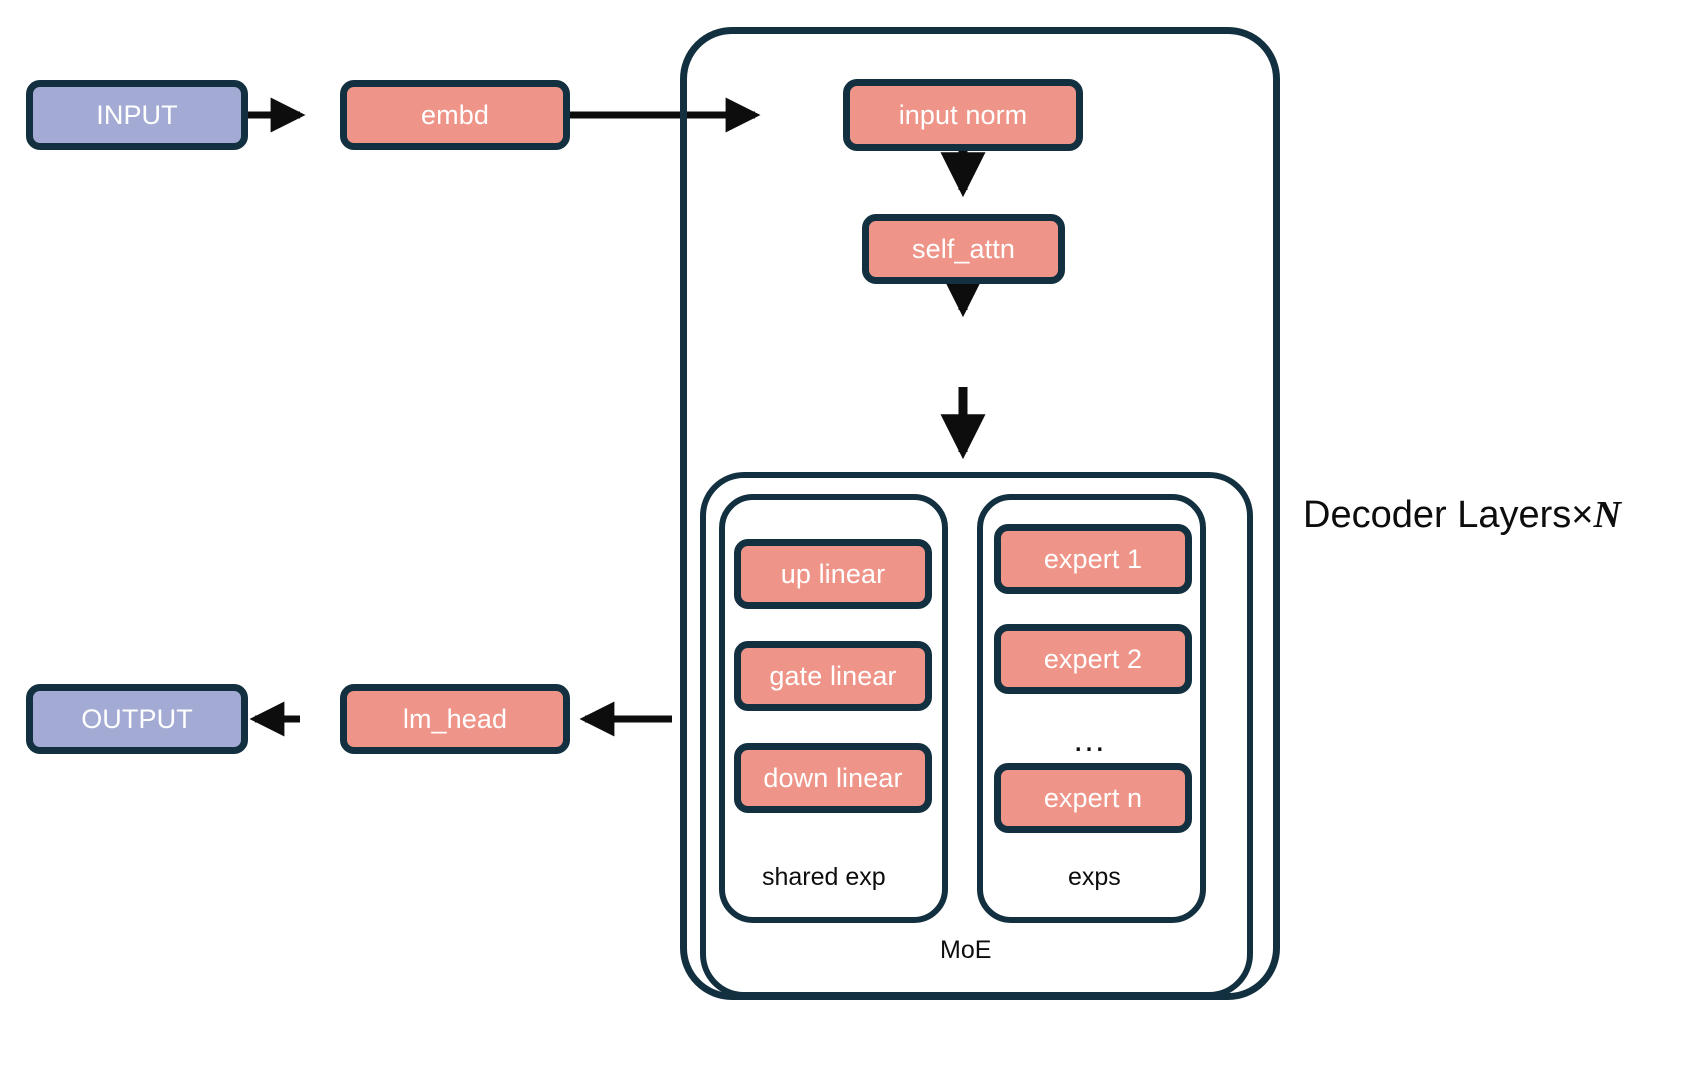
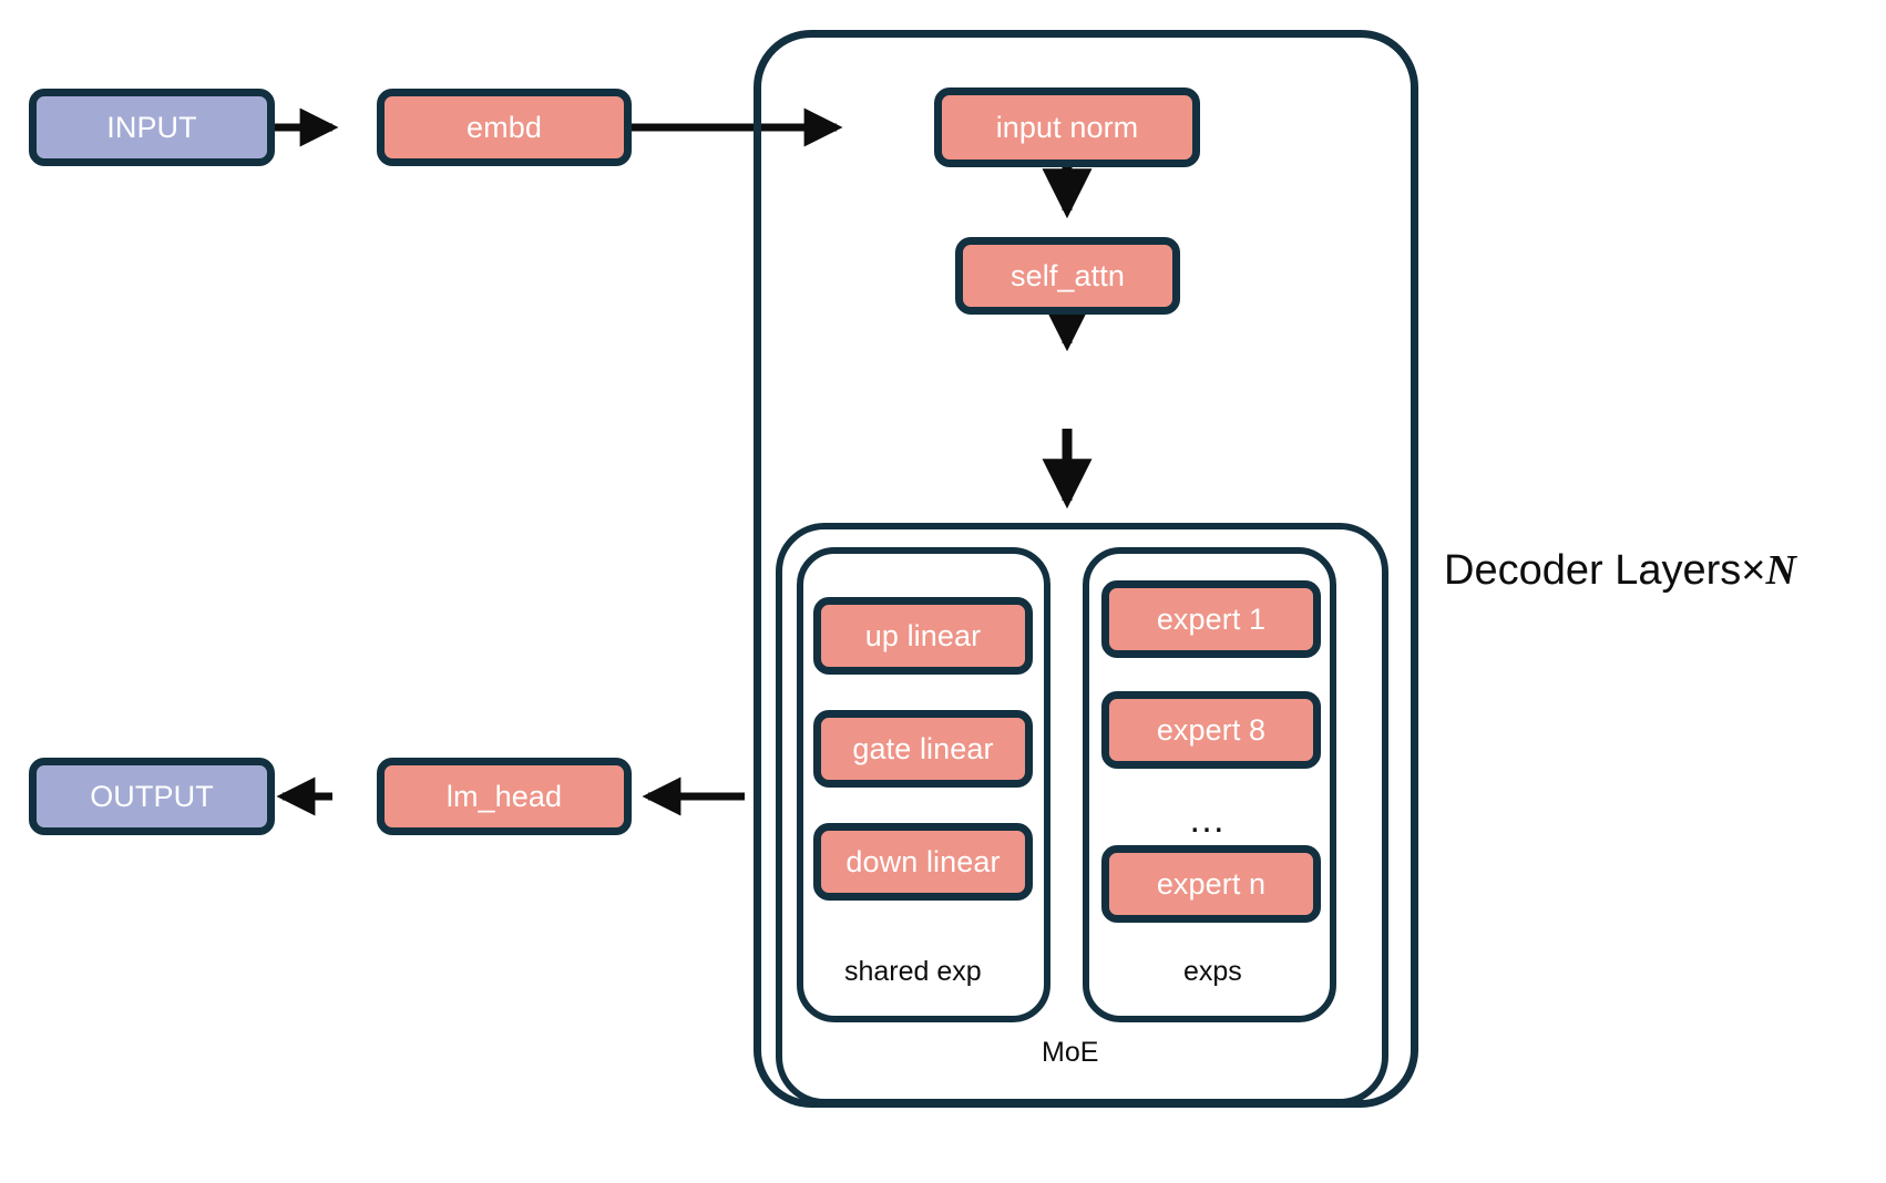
  INPUT
  embd
  input norm
  self_attn
  MoE
  up linear
  gate linear
  down linear
  shared exp
  expert 1
- expert 2
+ expert 8
  …
  expert n
  exps
  lm_head
  OUTPUT
  Decoder Layers×N
